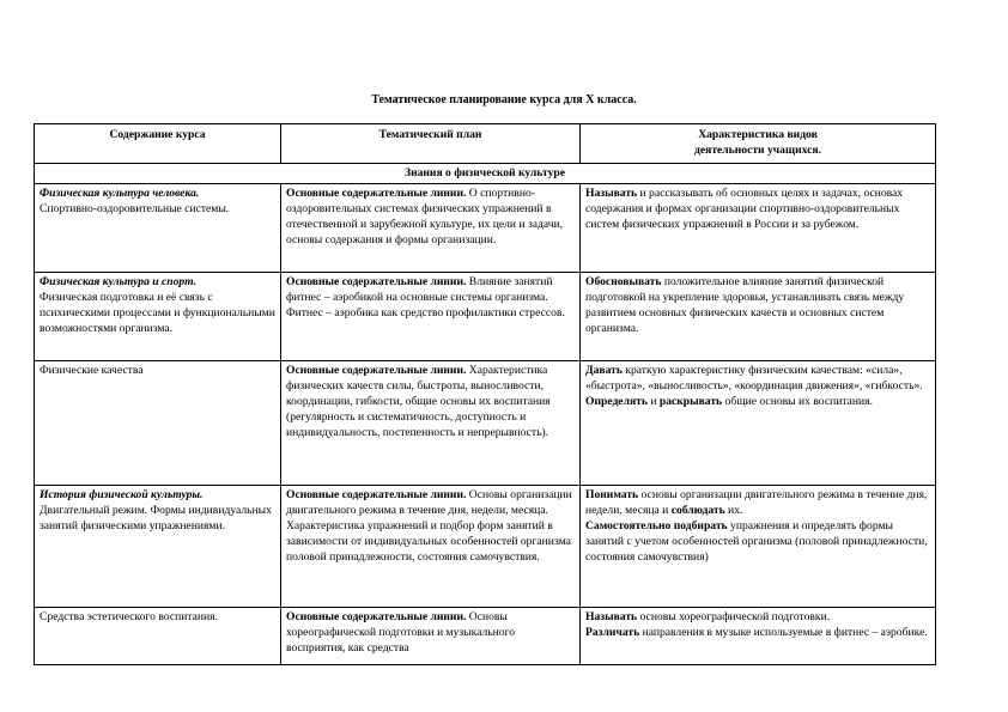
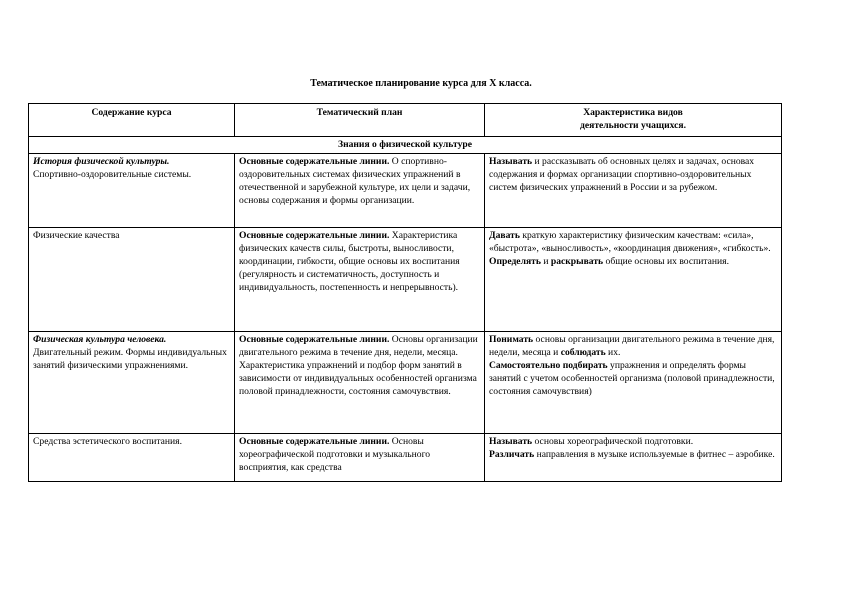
  Тематическое планирование курса для X класса.
  Содержание курса	Тематический план	Характеристика видов деятельности учащихся.
  Знания о физической культуре
- Физическая культура человека. Спортивно-оздоровительные системы.	Основные содержательные линии. О спортивно-оздоровительных системах физических упражнений в отечественной и зарубежной культуре, их цели и задачи, основы содержания и формы организации.	Называть и рассказывать об основных целях и задачах, основах содержания и формах организации спортивно-оздоровительных систем физических упражнений в России и за рубежом.
+ История физической культуры. Спортивно-оздоровительные системы.	Основные содержательные линии. О спортивно-оздоровительных системах физических упражнений в отечественной и зарубежной культуре, их цели и задачи, основы содержания и формы организации.	Называть и рассказывать об основных целях и задачах, основах содержания и формах организации спортивно-оздоровительных систем физических упражнений в России и за рубежом.
- Физическая культура и спорт. Физическая подготовка и её связь с психическими процессами и функциональными возможностями организма.	Основные содержательные линии. Влияние занятий фитнес – аэробикой на основные системы организма. Фитнес – аэробика как средство профилактики стрессов.	Обосновывать положительное влияние занятий физической подготовкой на укрепление здоровья, устанавливать связь между развитием основных физических качеств и основных систем организма.
  Физические качества	Основные содержательные линии. Характеристика физических качеств силы, быстроты, выносливости, координации, гибкости, общие основы их воспитания (регулярность и систематичность, доступность и индивидуальность, постепенность и непрерывность).	Давать краткую характеристику физическим качествам: «сила», «быстрота», «выносливость», «координация движения», «гибкость». Определять и раскрывать общие основы их воспитания.
- История физической культуры. Двигательный режим. Формы индивидуальных занятий физическими упражнениями.	Основные содержательные линии. Основы организации двигательного режима в течение дня, недели, месяца. Характеристика упражнений и подбор форм занятий в зависимости от индивидуальных особенностей организма половой принадлежности, состояния самочувствия.	Понимать основы организации двигательного режима в течение дня, недели, месяца и соблюдать их. Самостоятельно подбирать упражнения и определять формы занятий с учетом особенностей организма (половой принадлежности, состояния самочувствия)
+ Физическая культура человека. Двигательный режим. Формы индивидуальных занятий физическими упражнениями.	Основные содержательные линии. Основы организации двигательного режима в течение дня, недели, месяца. Характеристика упражнений и подбор форм занятий в зависимости от индивидуальных особенностей организма половой принадлежности, состояния самочувствия.	Понимать основы организации двигательного режима в течение дня, недели, месяца и соблюдать их. Самостоятельно подбирать упражнения и определять формы занятий с учетом особенностей организма (половой принадлежности, состояния самочувствия)
  Средства эстетического воспитания.	Основные содержательные линии. Основы хореографической подготовки и музыкального восприятия, как средства	Называть основы хореографической подготовки. Различать направления в музыке используемые в фитнес – аэробике.
